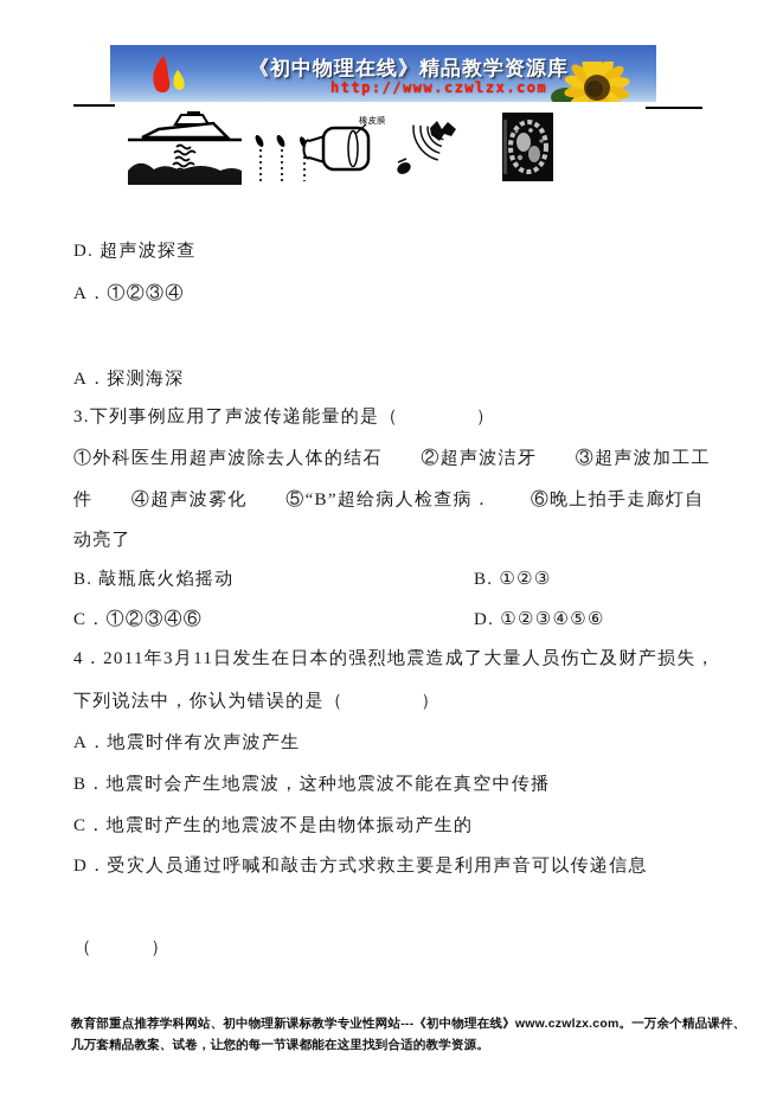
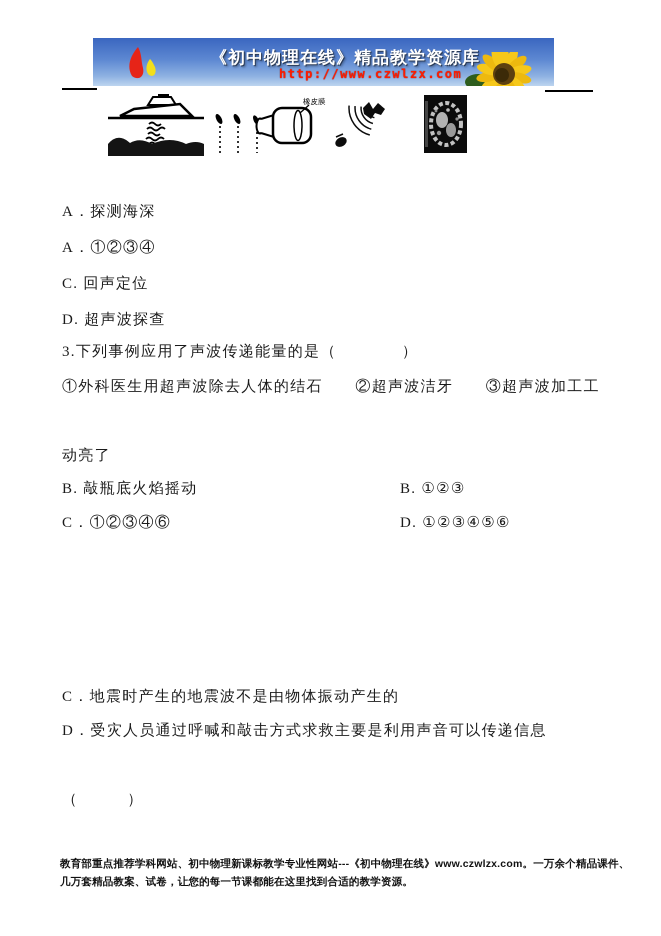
  《初中物理在线》精品教学资源库
  http://www.czwlzx.com
  橡皮膜
- D. 超声波探查
+ A．探测海深
  A．①②③④
+ C. 回声定位
- A．探测海深
+ D. 超声波探查
  3.下列事例应用了声波传递能量的是（ ）
  ①外科医生用超声波除去人体的结石 ②超声波洁牙 ③超声波加工工
- 件 ④超声波雾化 ⑤“B”超给病人检查病． ⑥晚上拍手走廊灯自
  动亮了
  B. 敲瓶底火焰摇动
  B. ①②③
  C．①②③④⑥
  D. ①②③④⑤⑥
- 4．2011年3月11日发生在日本的强烈地震造成了大量人员伤亡及财产损失，
- 下列说法中，你认为错误的是（ ）
- A．地震时伴有次声波产生
- B．地震时会产生地震波，这种地震波不能在真空中传播
  C．地震时产生的地震波不是由物体振动产生的
  D．受灾人员通过呼喊和敲击方式求救主要是利用声音可以传递信息
  （ ）
  教育部重点推荐学科网站、初中物理新课标教学专业性网站---《初中物理在线》www.czwlzx.com。一万余个精品课件、
  几万套精品教案、试卷，让您的每一节课都能在这里找到合适的教学资源。
